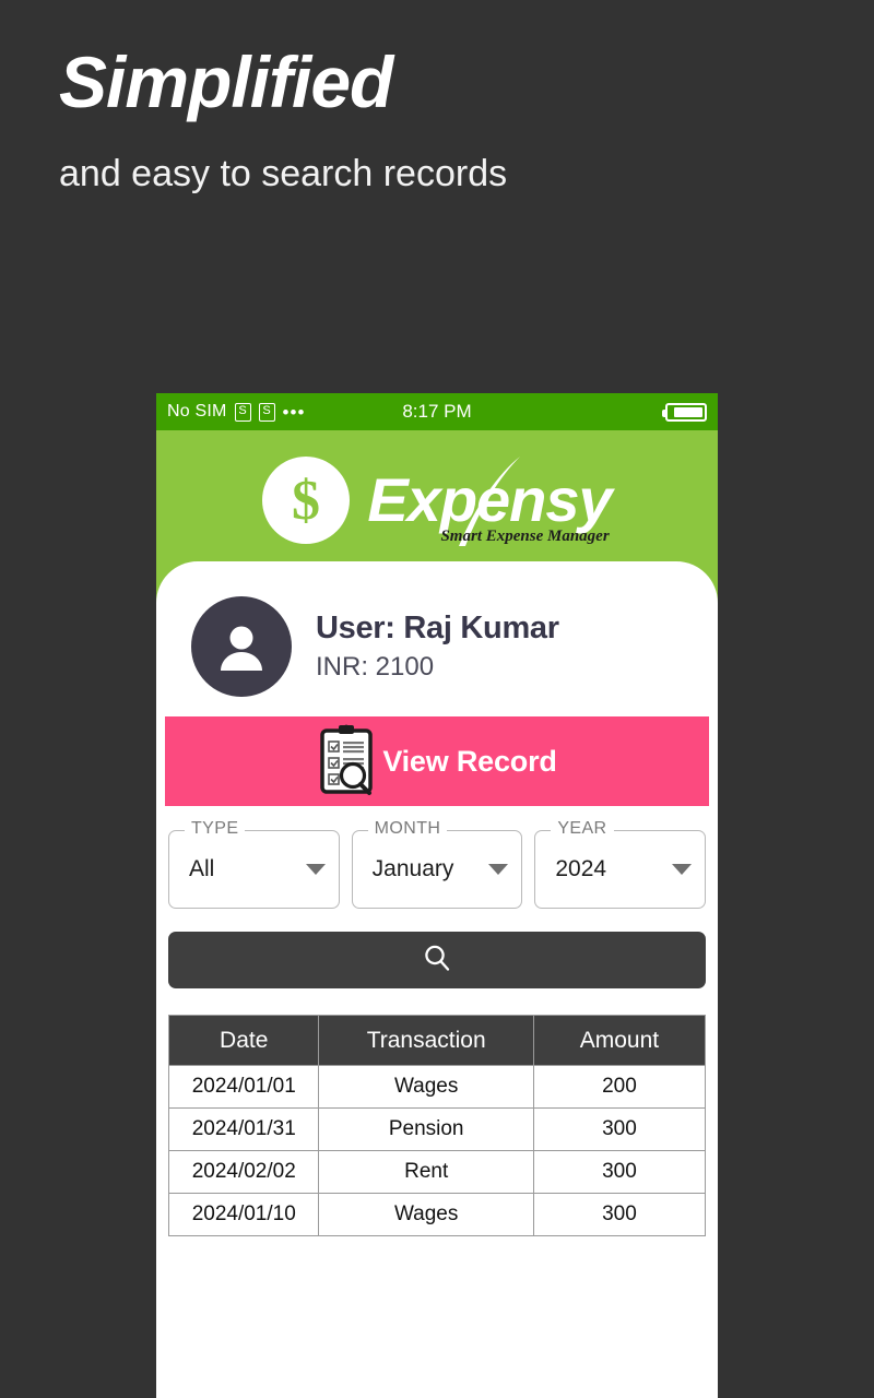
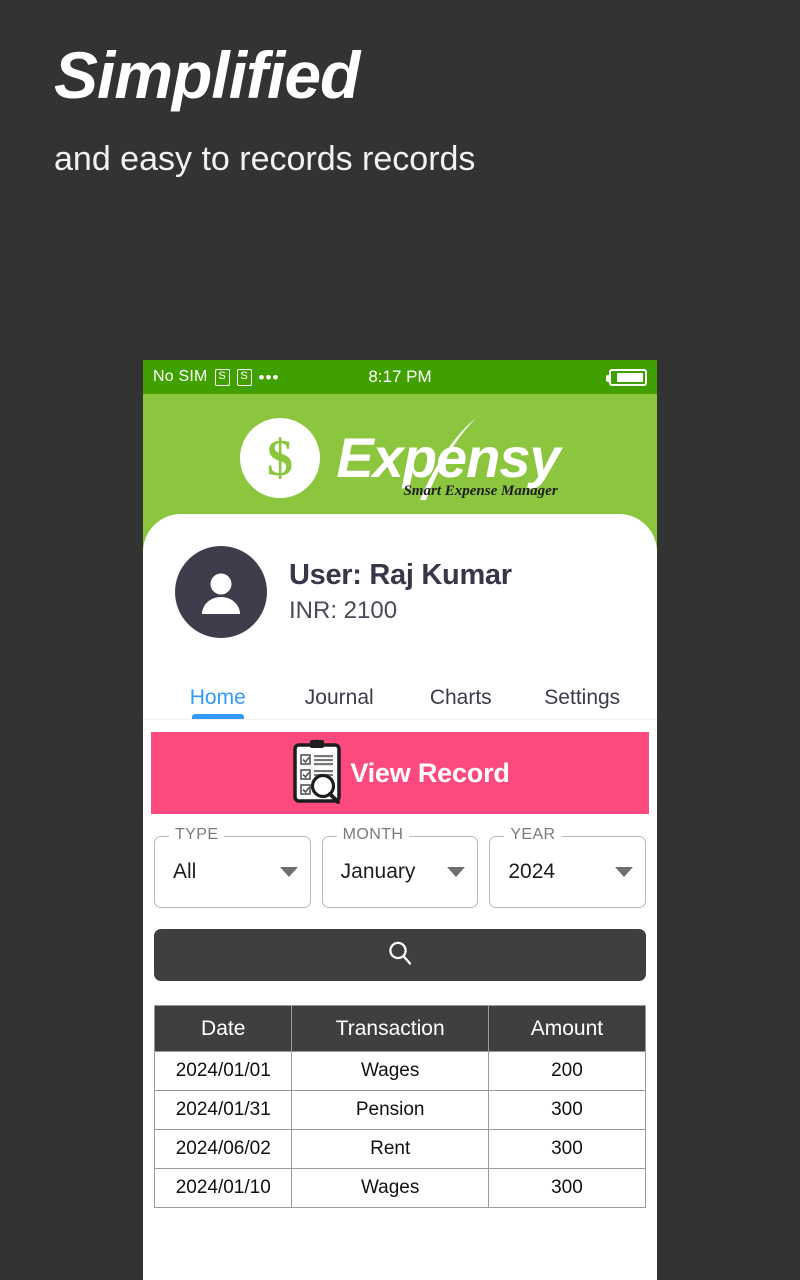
  Simplified
- and easy to search records
+ and easy to records records
  No SIM
  •••
  8:17 PM
  $
  Expensy
  Smart Expense Manager
  User: Raj Kumar
  INR: 2100
+ Home
+ Journal
+ Charts
+ Settings
  View Record
  TYPE
  All
  MONTH
  January
  YEAR
  2024
  Date	Transaction	Amount
  2024/01/01	Wages	200
  2024/01/31	Pension	300
- 2024/02/02	Rent	300
+ 2024/06/02	Rent	300
  2024/01/10	Wages	300
